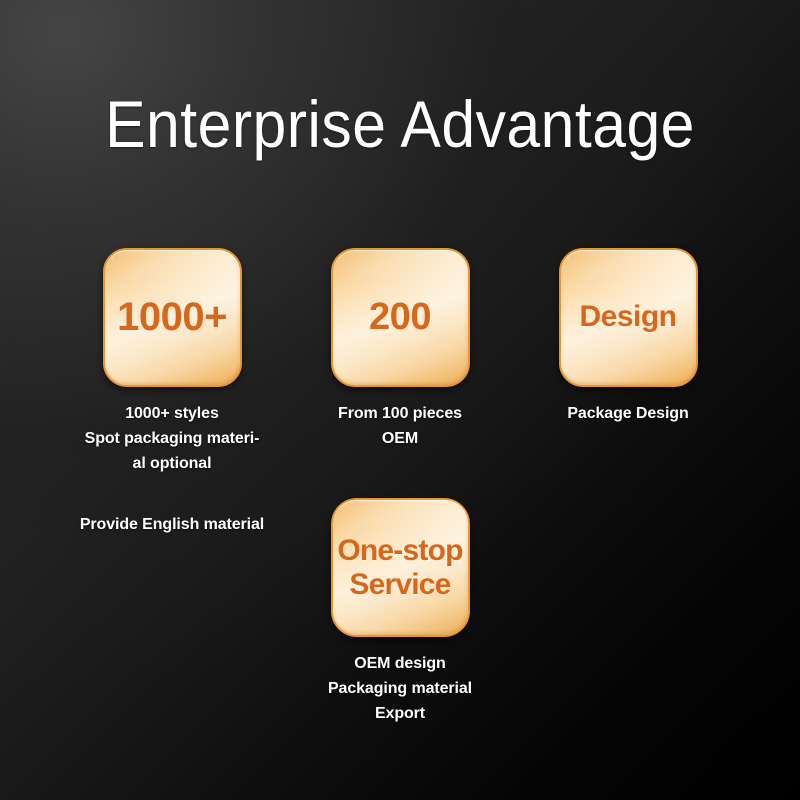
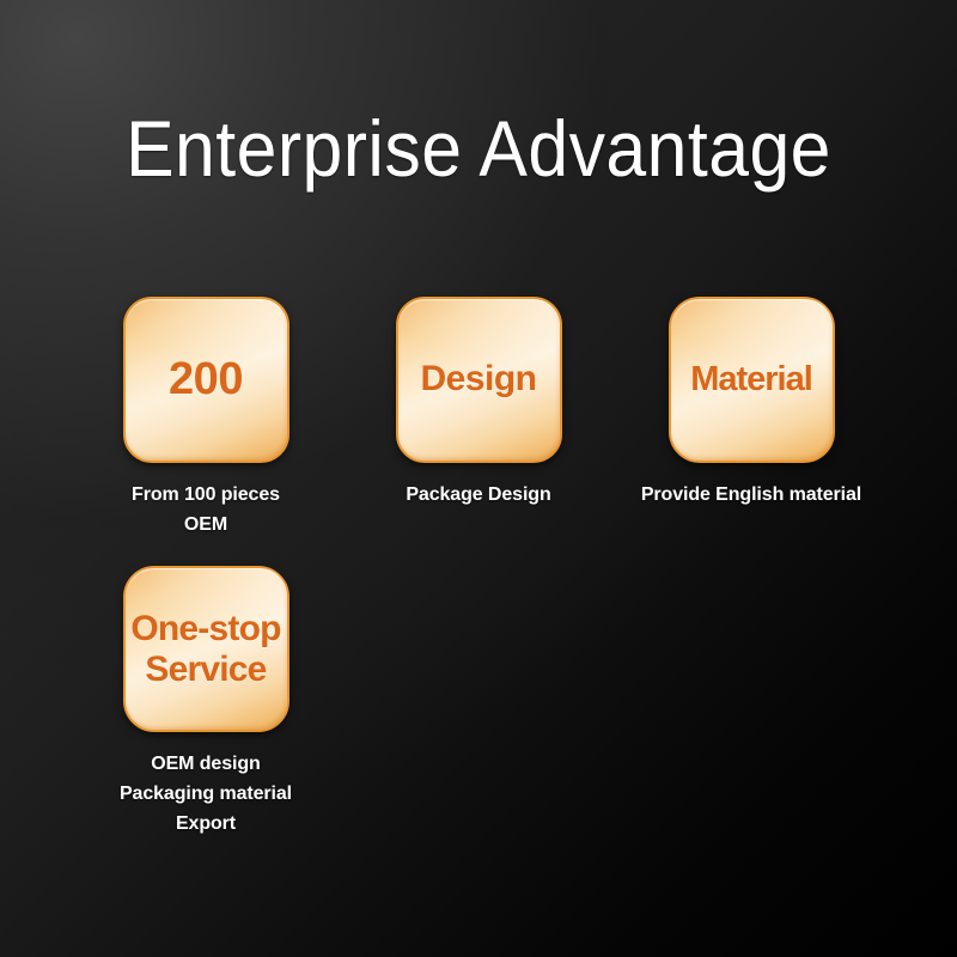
  Enterprise Advantage
- 1000+
- 1000+ styles
- Spot packaging materi-
- al optional
  200
  From 100 pieces
  OEM
  Design
  Package Design
+ Material
  Provide English material
  One-stop
  Service
  OEM design
  Packaging material
  Export
